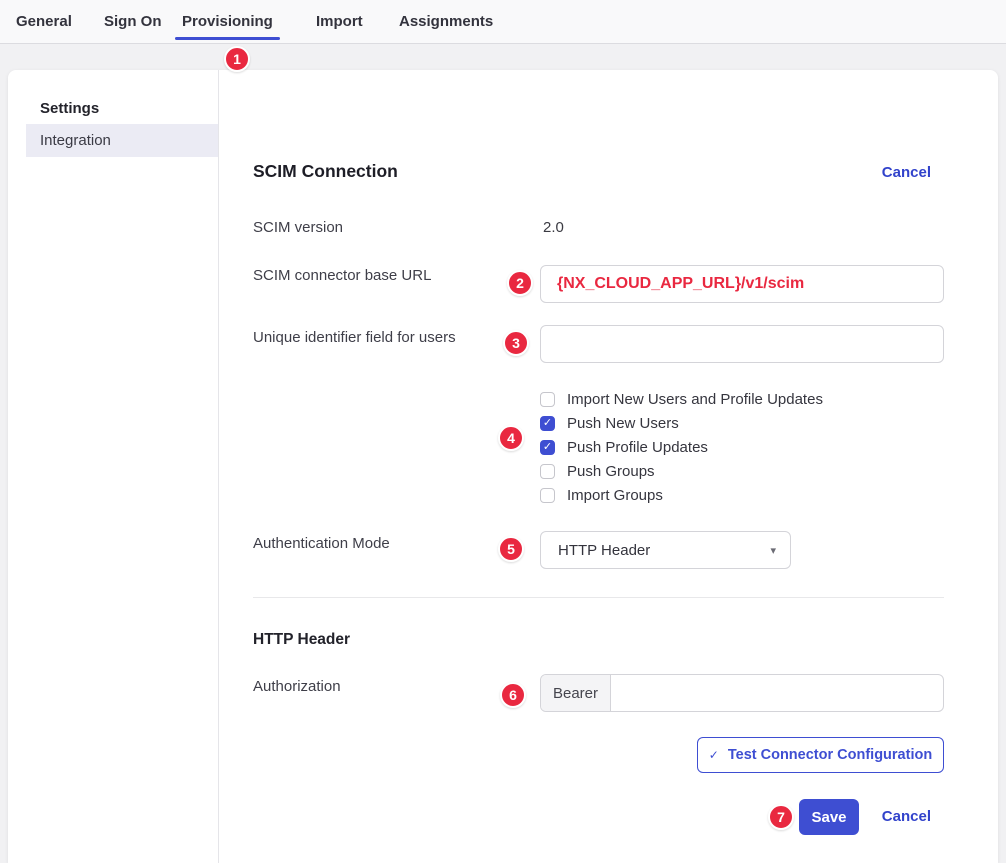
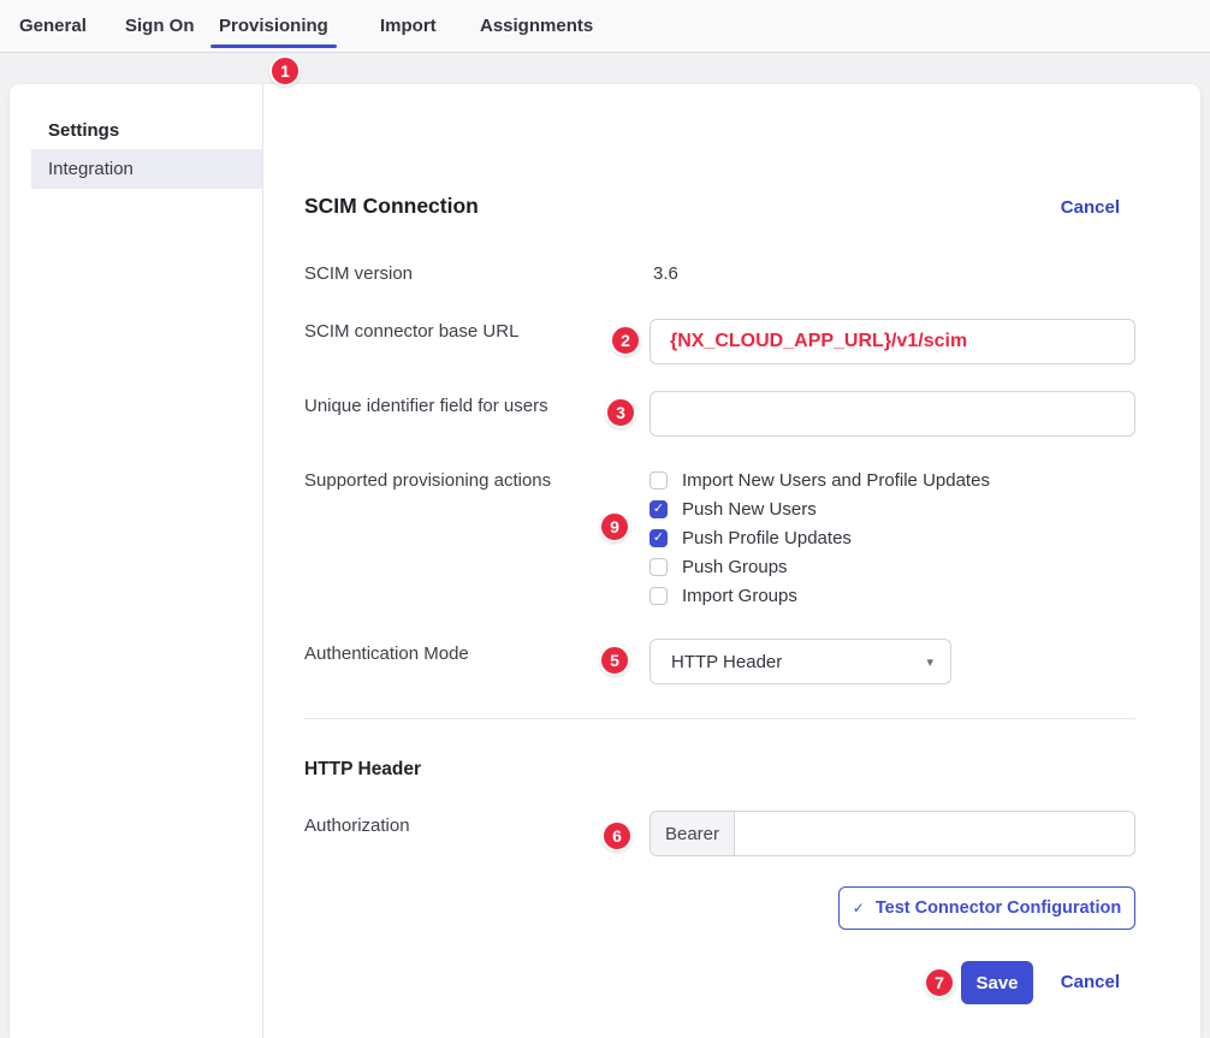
  General
  Sign On
  Provisioning
  Import
  Assignments
  1
  Settings
  Integration
  SCIM Connection
  Cancel
  SCIM version
- 2.0
+ 3.6
  SCIM connector base URL
  2
  {NX_CLOUD_APP_URL}/v1/scim
  Unique identifier field for users
  3
+ Supported provisioning actions
- 4
+ 9
  Import New Users and Profile Updates
  ✓
  Push New Users
  ✓
  Push Profile Updates
  Push Groups
  Import Groups
  Authentication Mode
  5
  HTTP Header
  ▾
  HTTP Header
  Authorization
  6
  Bearer
  ✓
  Test Connector Configuration
  7
  Save
  Cancel
